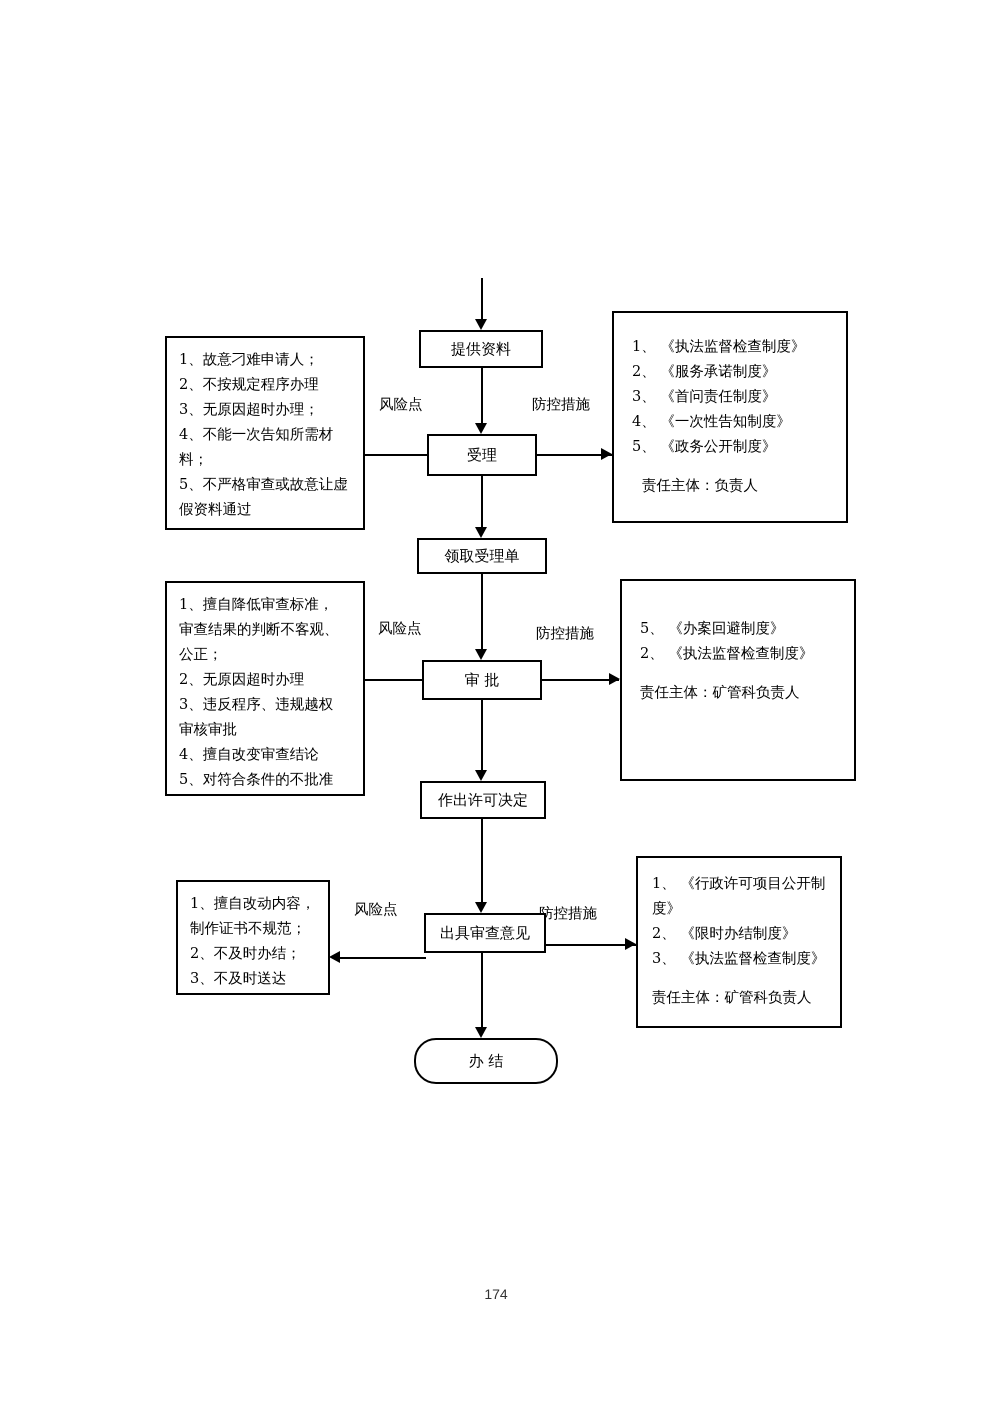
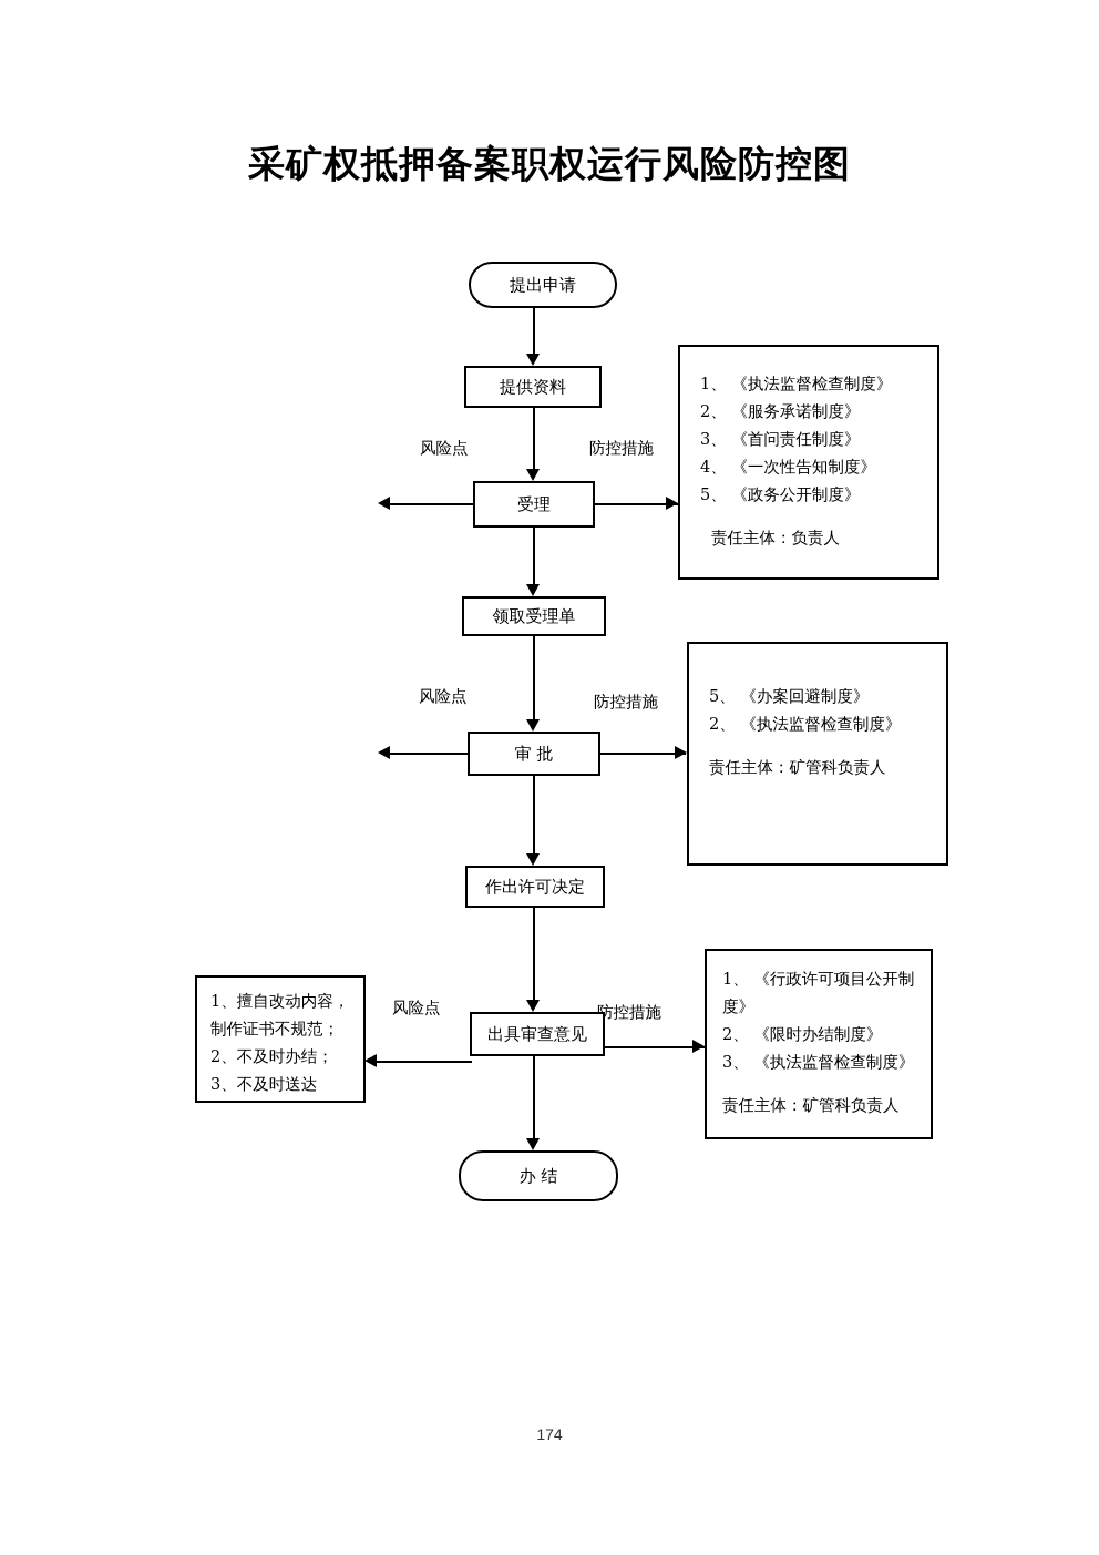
+ 采矿权抵押备案职权运行风险防控图
+ 提出申请
  提供资料
  受理
  领取受理单
  审 批
  作出许可决定
  出具审查意见
  办 结
  风险点
  防控措施
  风险点
  防控措施
  风险点
  防控措施
- 1、故意刁难申请人；
- 2、不按规定程序办理
- 3、无原因超时办理；
- 4、不能一次告知所需材
- 料；
- 5、不严格审查或故意让虚
- 假资料通过
- 1、擅自降低审查标准，
- 审查结果的判断不客观、
- 公正；
- 2、无原因超时办理
- 3、违反程序、违规越权
- 审核审批
- 4、擅自改变审查结论
- 5、对符合条件的不批准
  1、擅自改动内容，
  制作证书不规范；
  2、不及时办结；
  3、不及时送达
  1、 《执法监督检查制度》
  2、 《服务承诺制度》
  3、 《首问责任制度》
  4、 《一次性告知制度》
  5、 《政务公开制度》
  责任主体：负责人
  5、 《办案回避制度》
  2、 《执法监督检查制度》
  责任主体：矿管科负责人
  1、 《行政许可项目公开制
  度》
  2、 《限时办结制度》
  3、 《执法监督检查制度》
  责任主体：矿管科负责人
  174
